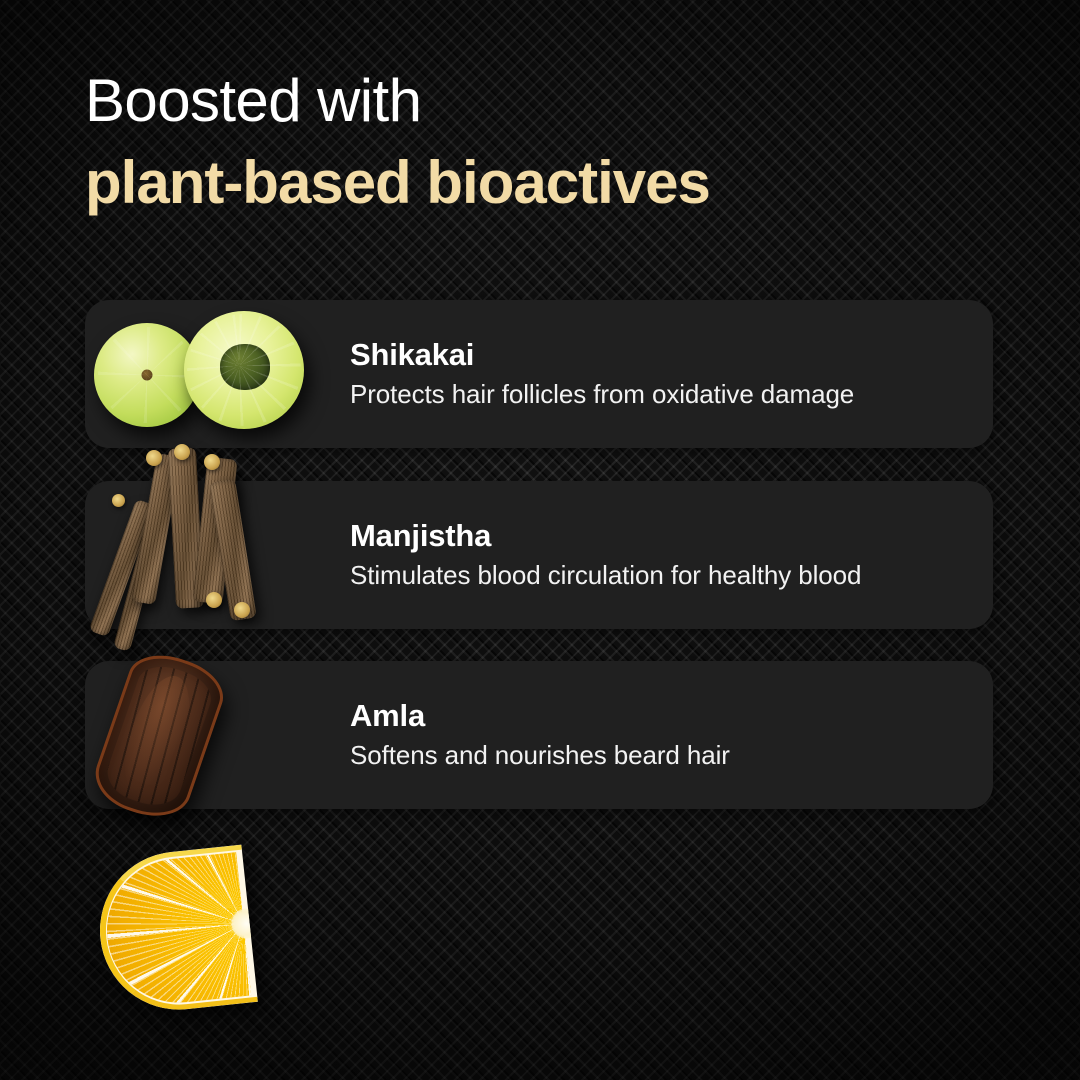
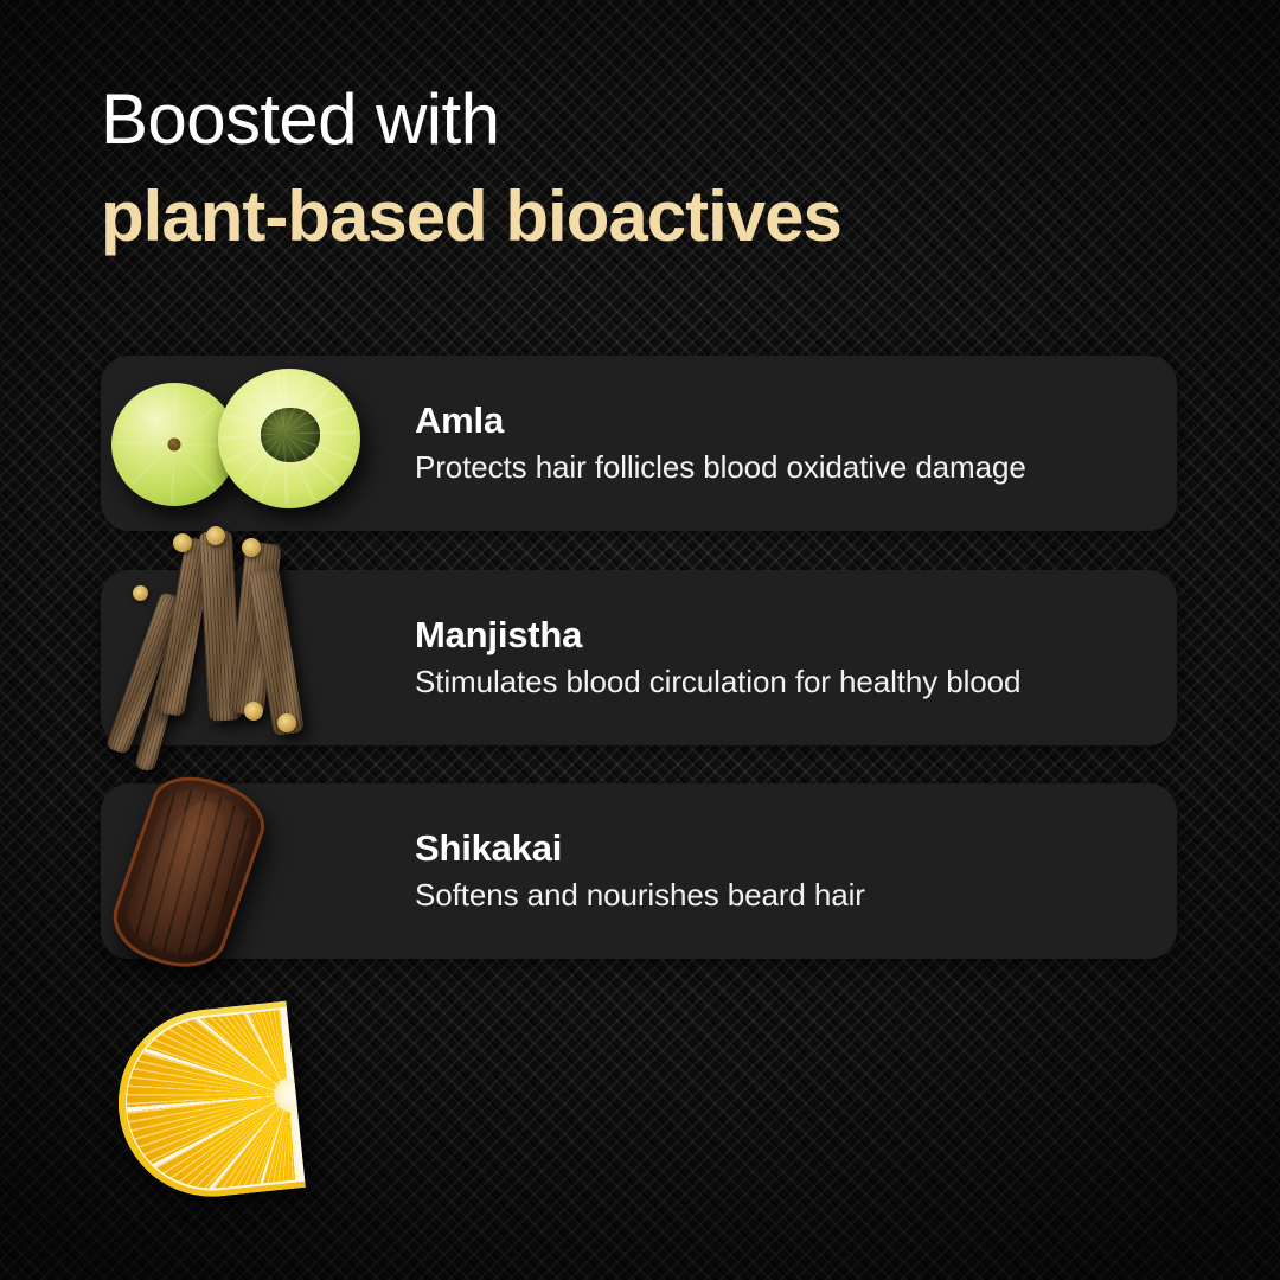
  Boosted with
  plant-based bioactives
- Shikakai
+ Amla
- Protects hair follicles from oxidative damage
+ Protects hair follicles blood oxidative damage
  Manjistha
  Stimulates blood circulation for healthy blood
- Amla
+ Shikakai
  Softens and nourishes beard hair
